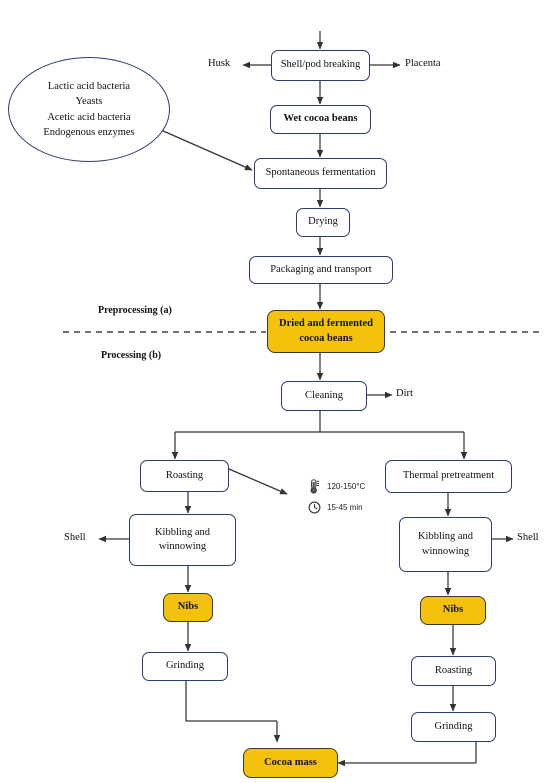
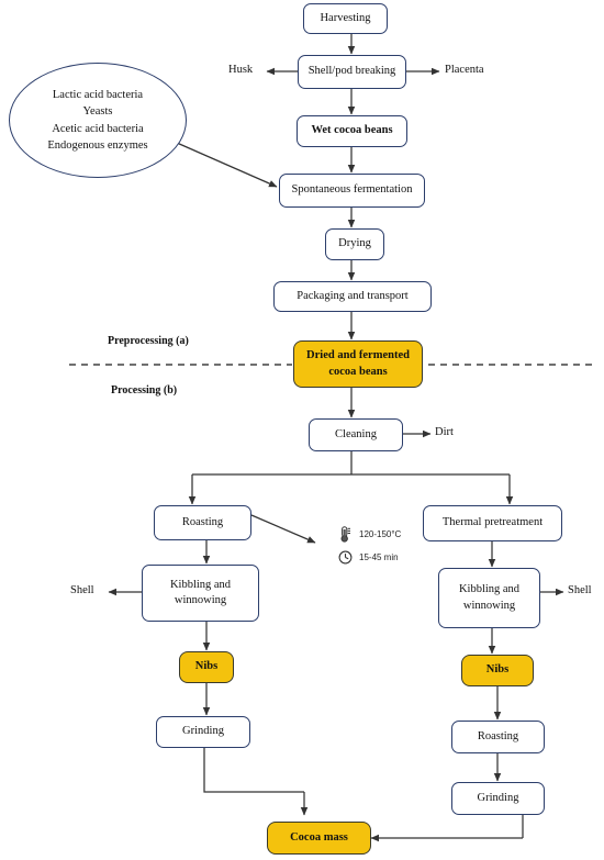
  Lactic acid bacteria
  Yeasts
  Acetic acid bacteria
  Endogenous enzymes
+ Harvesting
  Shell/pod breaking
  Wet cocoa beans
  Spontaneous fermentation
  Drying
  Packaging and transport
  Dried and fermented
  cocoa beans
  Cleaning
  Roasting
  Thermal pretreatment
  Kibbling and
  winnowing
  Kibbling and
  winnowing
  Nibs
  Nibs
  Grinding
  Roasting
  Grinding
  Cocoa mass
  Husk
  Placenta
  Dirt
  Shell
  Shell
  Preprocessing (a)
  Processing (b)
  120-150°C
  15-45 min
